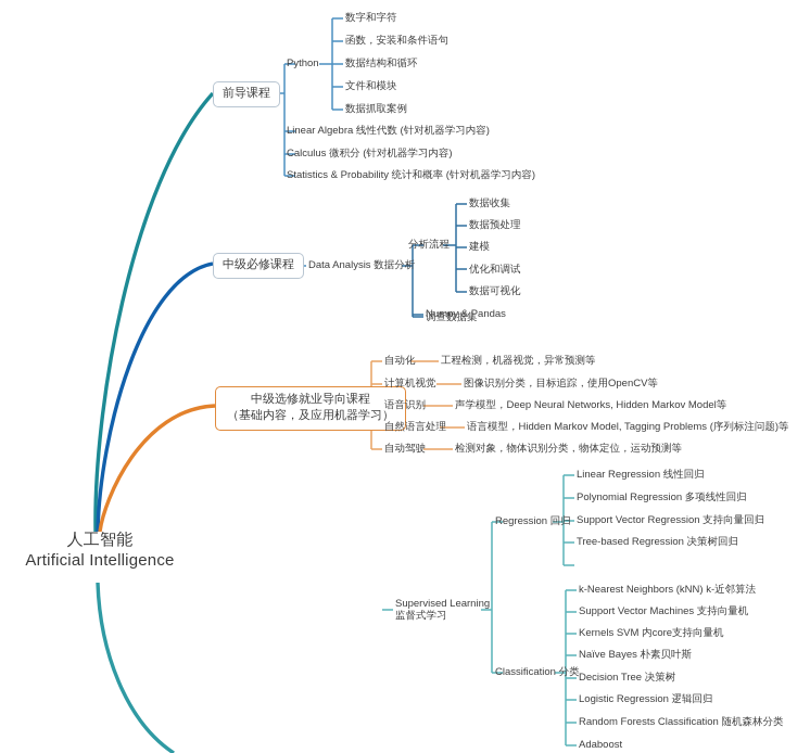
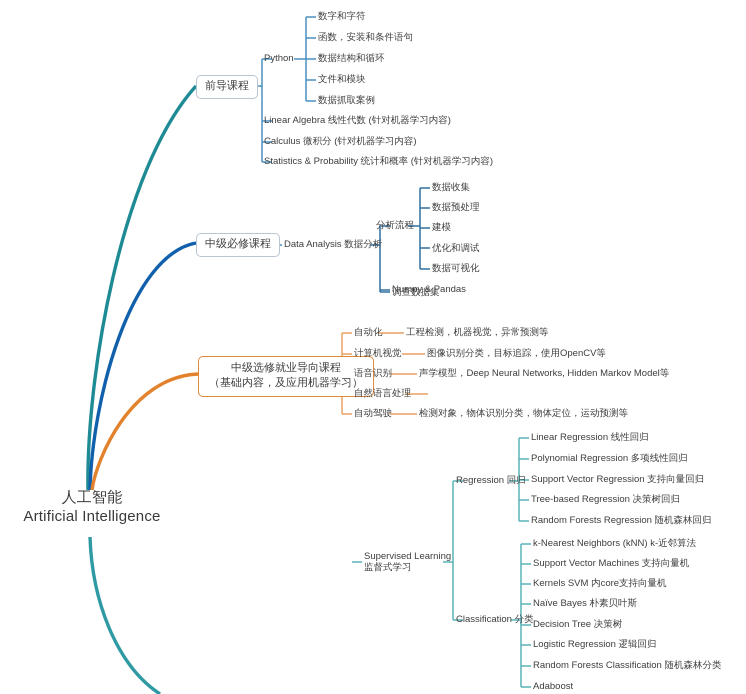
  人工智能
  Artificial Intelligence
  前导课程
  Python
  数字和字符
  函数，安装和条件语句
  数据结构和循环
  文件和模块
  数据抓取案例
  Linear Algebra 线性代数 (针对机器学习内容)
  Calculus 微积分 (针对机器学习内容)
  Statistics & Probability 统计和概率 (针对机器学习内容)
  中级必修课程
  Data Analysis 数据分析
  分析流程
  数据收集
  数据预处理
  建模
  优化和调试
  数据可视化
  Numpy & Pandas
  调查数据集
  中级选修就业导向课程
  （基础内容，及应用机器学习）
  自动化
  工程检测，机器视觉，异常预测等
  计算机视觉
  图像识别分类，目标追踪，使用OpenCV等
  语音识别
  声学模型，Deep Neural Networks, Hidden Markov Model等
  自然语言处理
- 语言模型，Hidden Markov Model, Tagging Problems (序列标注问题)等
  自动驾驶
  检测对象，物体识别分类，物体定位，运动预测等
  Supervised Learning
  监督式学习
  Regression 回归
  Linear Regression 线性回归
  Polynomial Regression 多项线性回归
  Support Vector Regression 支持向量回归
  Tree-based Regression 决策树回归
+ Random Forests Regression 随机森林回归
  Classification 分类
  k-Nearest Neighbors (kNN) k-近邻算法
  Support Vector Machines 支持向量机
  Kernels SVM 内core支持向量机
  Naïve Bayes 朴素贝叶斯
  Decision Tree 决策树
  Logistic Regression 逻辑回归
  Random Forests Classification 随机森林分类
  Adaboost
